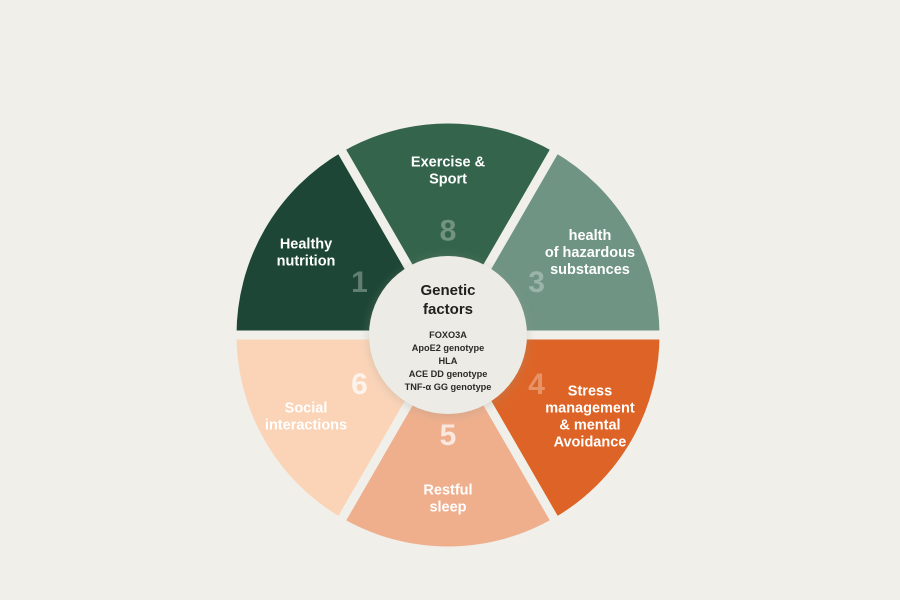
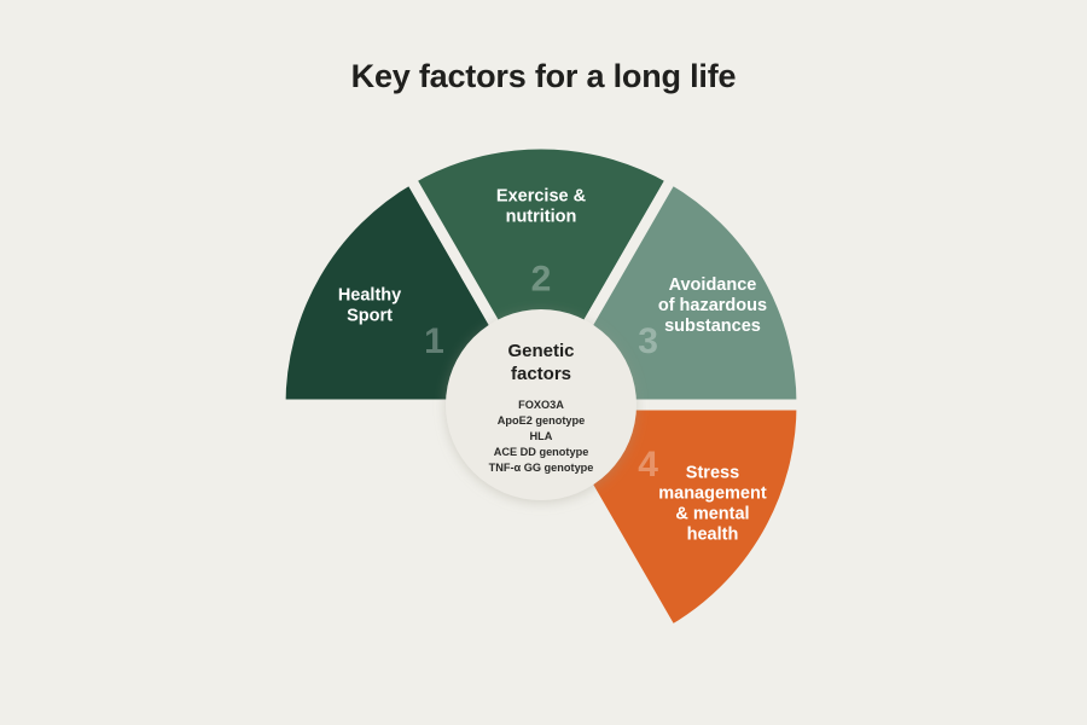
+ Key factors for a long life
- Healthy nutrition
+ Healthy Sport
  1
- Exercise & Sport
+ Exercise & nutrition
- 8
+ 2
- health of hazardous substances
+ Avoidance of hazardous substances
  3
- Stress management & mental Avoidance
+ Stress management & mental health
  4
- Restful sleep
- 5
- Social interactions
- 6
  Genetic factors
  FOXO3A ApoE2 genotype HLA ACE DD genotype TNF-α GG genotype
